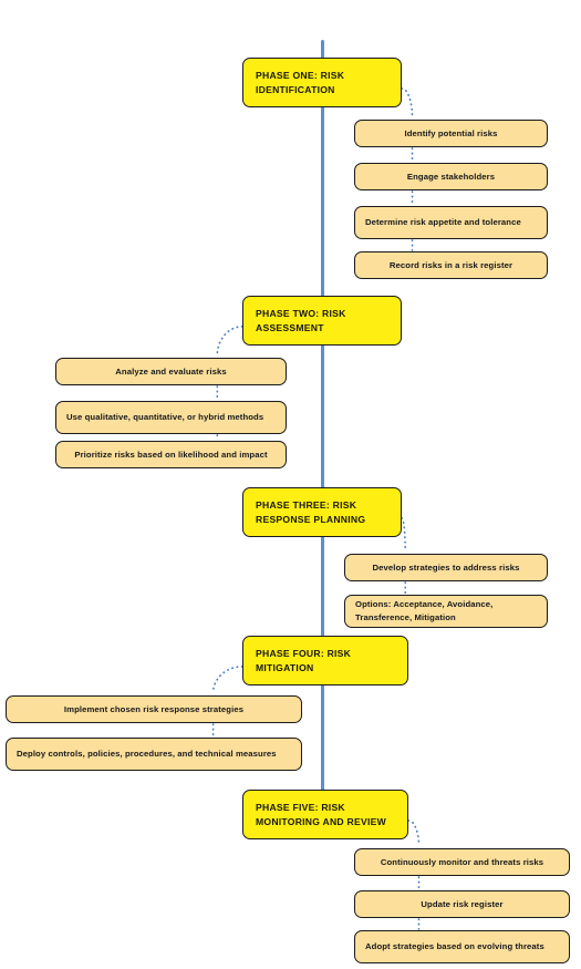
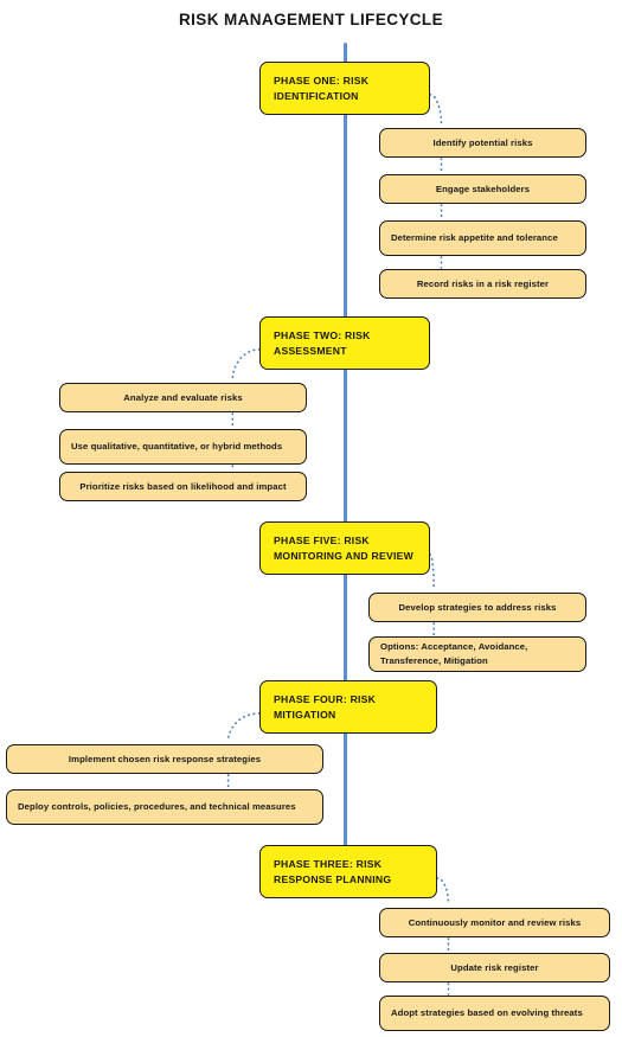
+ RISK MANAGEMENT LIFECYCLE
  PHASE ONE: RISK IDENTIFICATION
  Identify potential risks
  Engage stakeholders
  Determine risk appetite and tolerance
  Record risks in a risk register
  PHASE TWO: RISK ASSESSMENT
  Analyze and evaluate risks
  Use qualitative, quantitative, or hybrid methods
  Prioritize risks based on likelihood and impact
- PHASE THREE: RISK RESPONSE PLANNING
+ PHASE FIVE: RISK MONITORING AND REVIEW
  Develop strategies to address risks
  Options: Acceptance, Avoidance, Transference, Mitigation
  PHASE FOUR: RISK MITIGATION
  Implement chosen risk response strategies
  Deploy controls, policies, procedures, and technical measures
- PHASE FIVE: RISK MONITORING AND REVIEW
+ PHASE THREE: RISK RESPONSE PLANNING
- Continuously monitor and threats risks
+ Continuously monitor and review risks
  Update risk register
  Adopt strategies based on evolving threats
